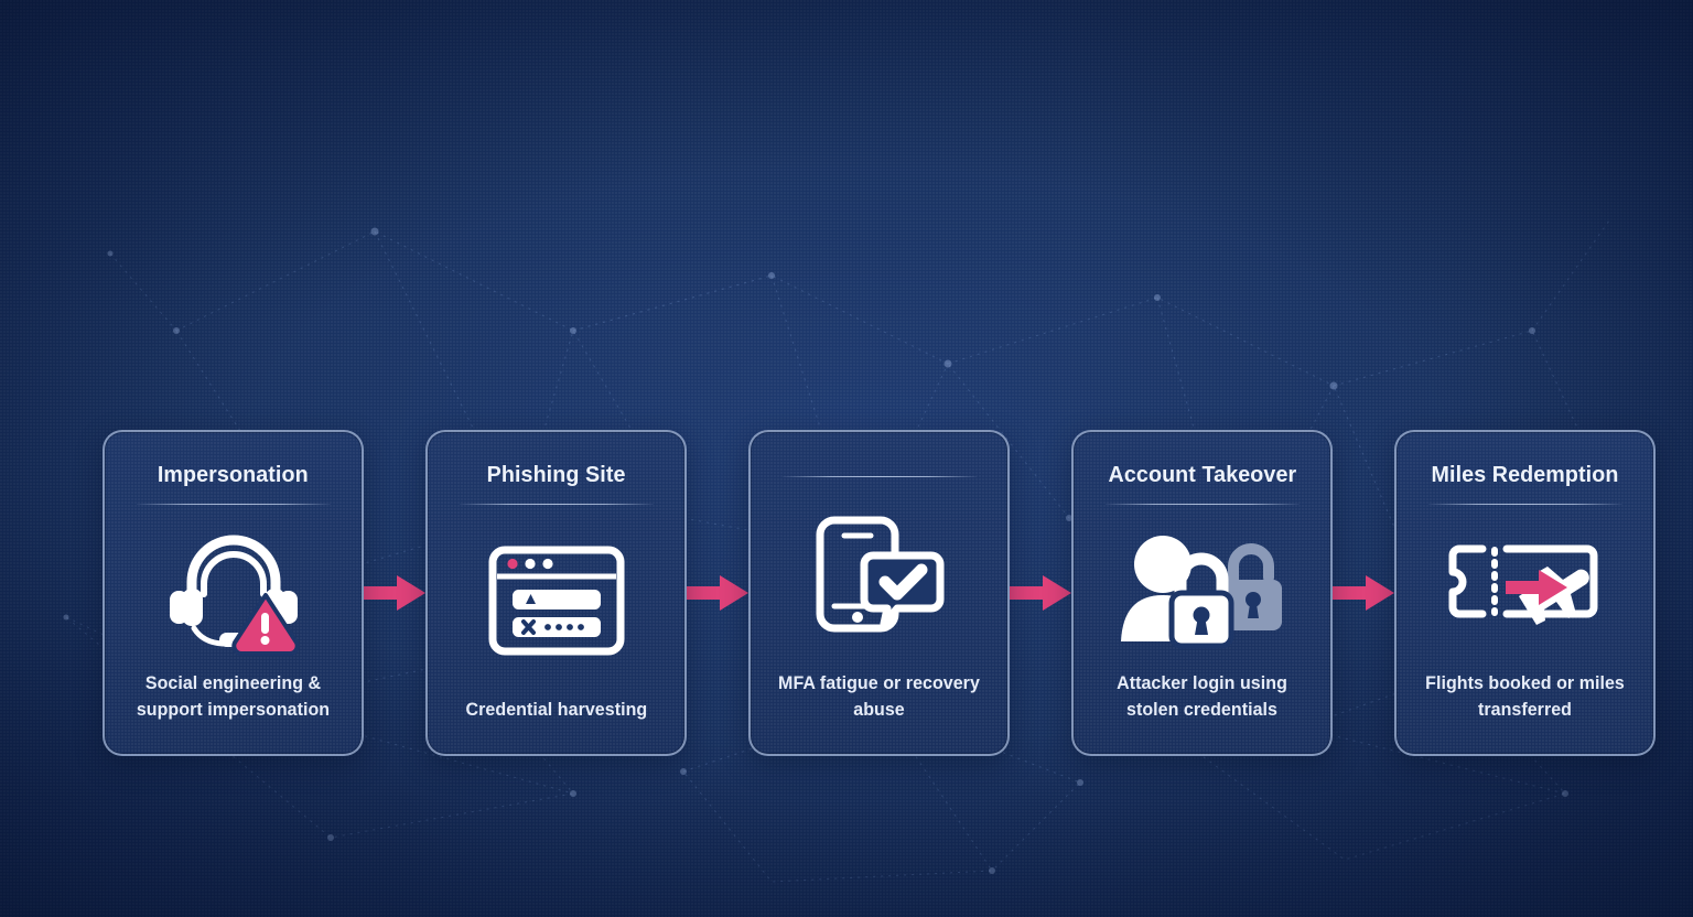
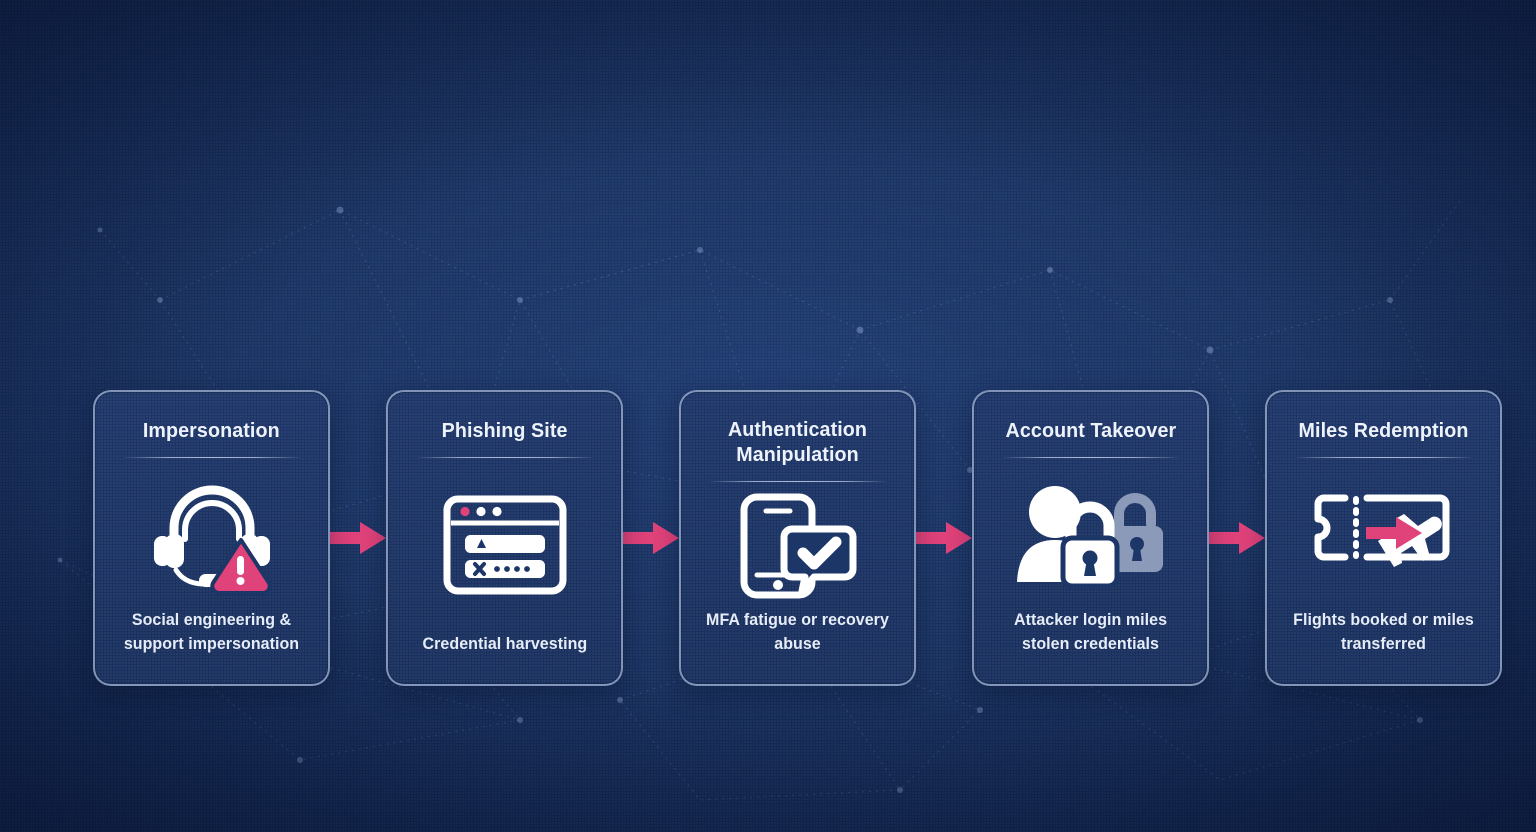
  Impersonation
  Social engineering & support impersonation
  Phishing Site
  Credential harvesting
+ Authentication Manipulation
  MFA fatigue or recovery abuse
  Account Takeover
- Attacker login using stolen credentials
+ Attacker login miles stolen credentials
  Miles Redemption
  Flights booked or miles transferred
